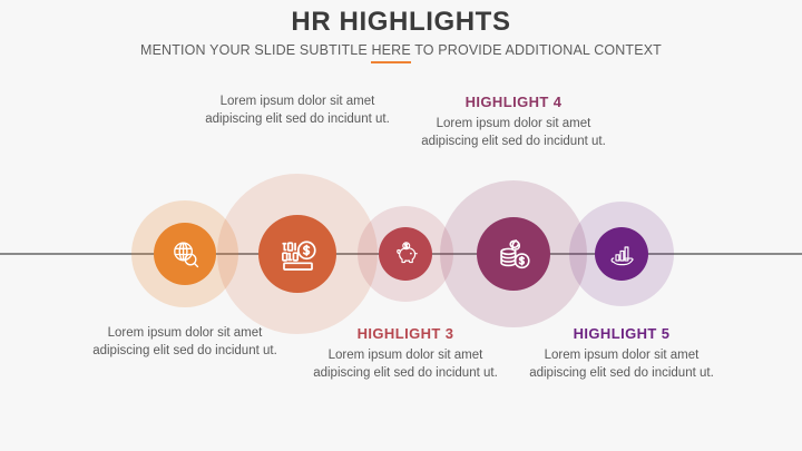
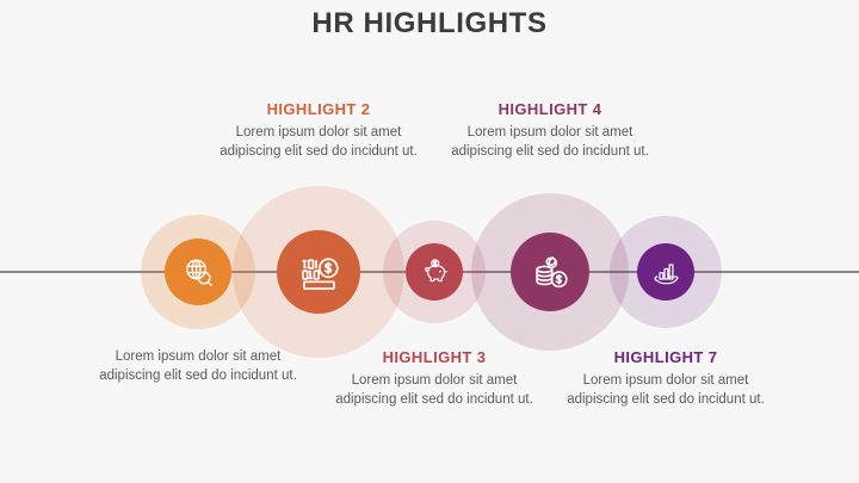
  HR HIGHLIGHTS
- MENTION YOUR SLIDE SUBTITLE HERE TO PROVIDE ADDITIONAL CONTEXT
  Lorem ipsum dolor sit amet adipiscing elit sed do incidunt ut.
+ HIGHLIGHT 2
  Lorem ipsum dolor sit amet adipiscing elit sed do incidunt ut.
  HIGHLIGHT 3
  Lorem ipsum dolor sit amet adipiscing elit sed do incidunt ut.
  HIGHLIGHT 4
  Lorem ipsum dolor sit amet adipiscing elit sed do incidunt ut.
- HIGHLIGHT 5
+ HIGHLIGHT 7
  Lorem ipsum dolor sit amet adipiscing elit sed do incidunt ut.
